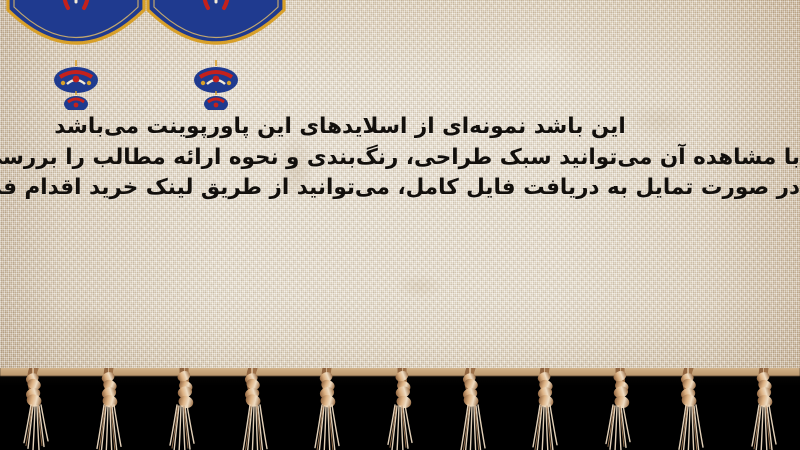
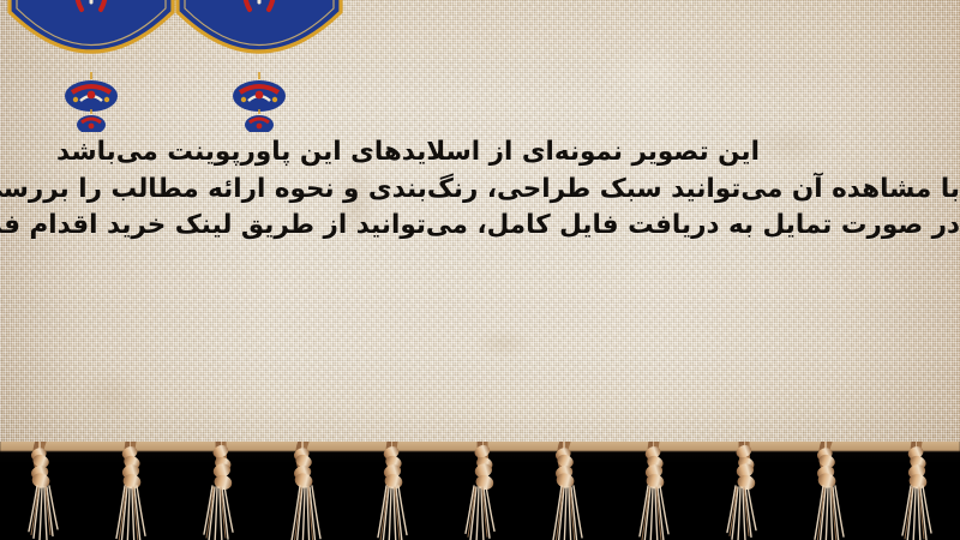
- این باشد نمونه‌ای از اسلایدهای این پاورپوینت می‌باشد
+ این تصویر نمونه‌ای از اسلایدهای این پاورپوینت می‌باشد
  با مشاهده آن می‌توانید سبک طراحی، رنگ‌بندی و نحوه ارائه مطالب را بررس
  در صورت تمایل به دریافت فایل کامل، می‌توانید از طریق لینک خرید اقدام ف
